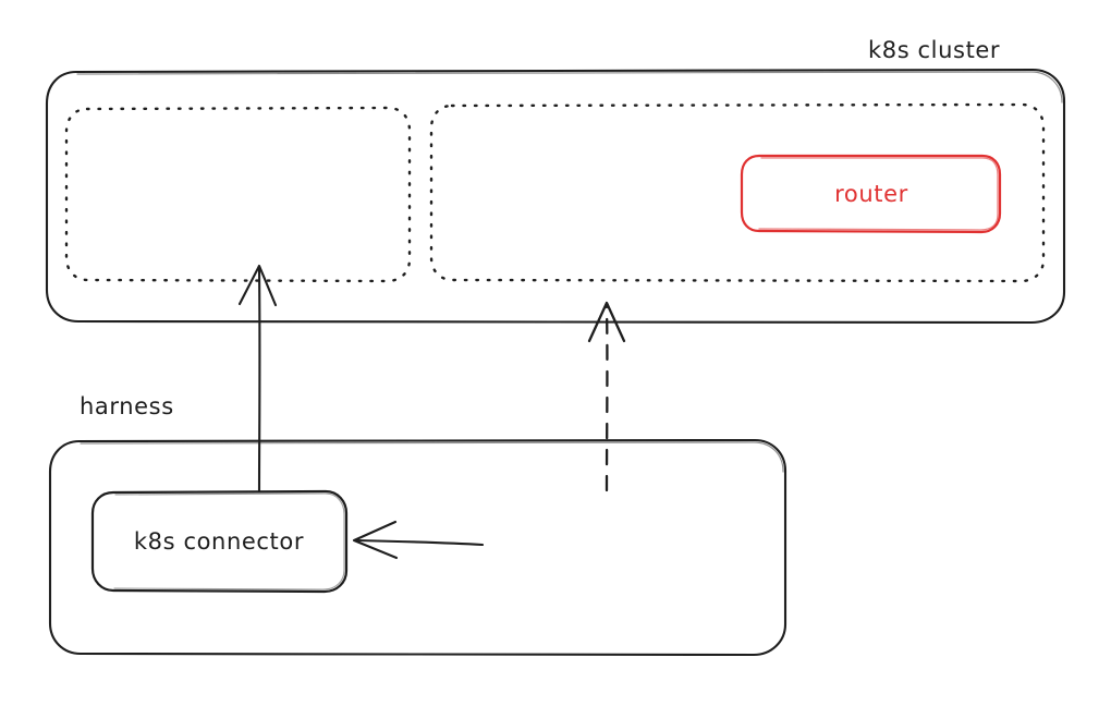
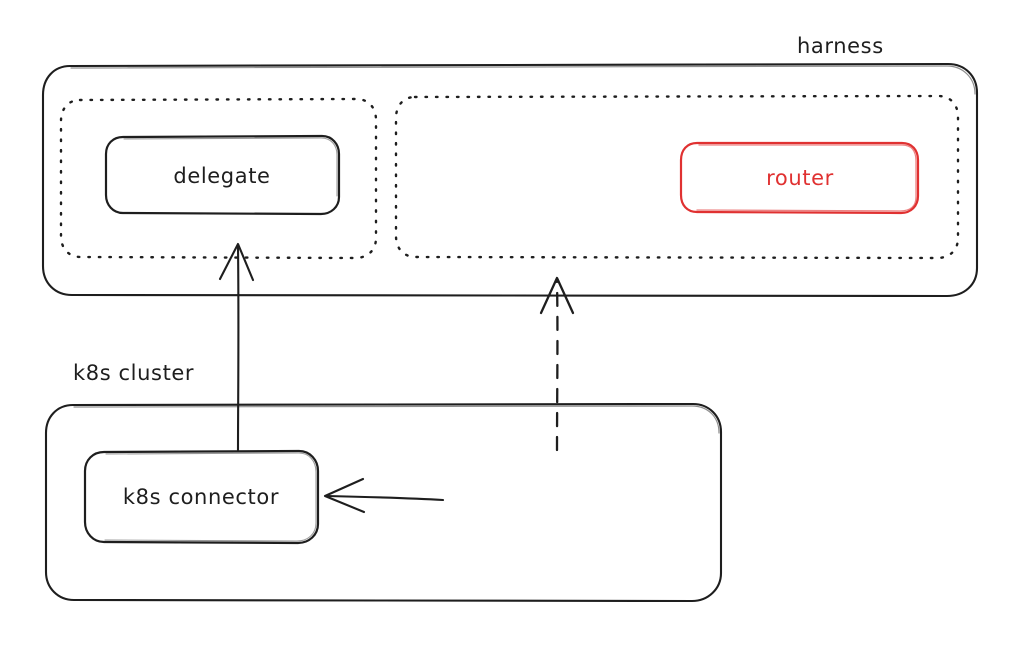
- k8s cluster
+ harness
+ delegate
  router
- harness
+ k8s cluster
  k8s connector
